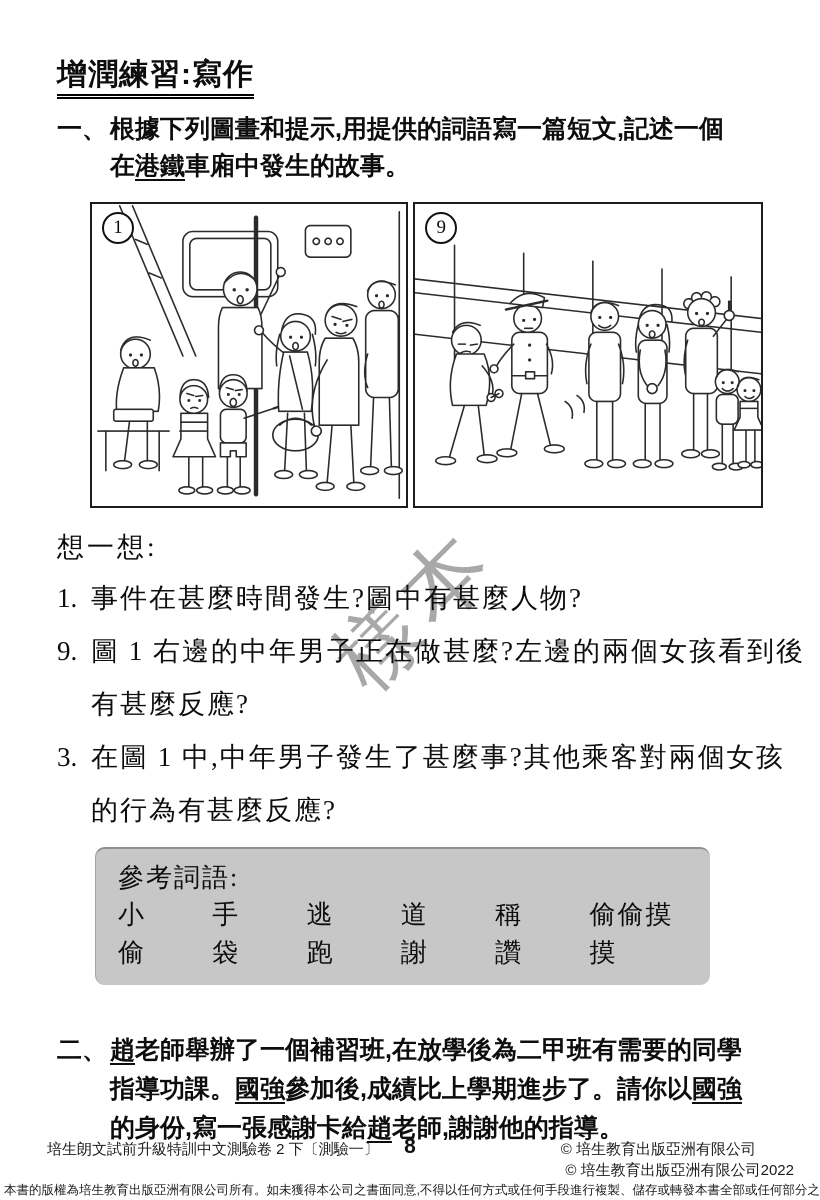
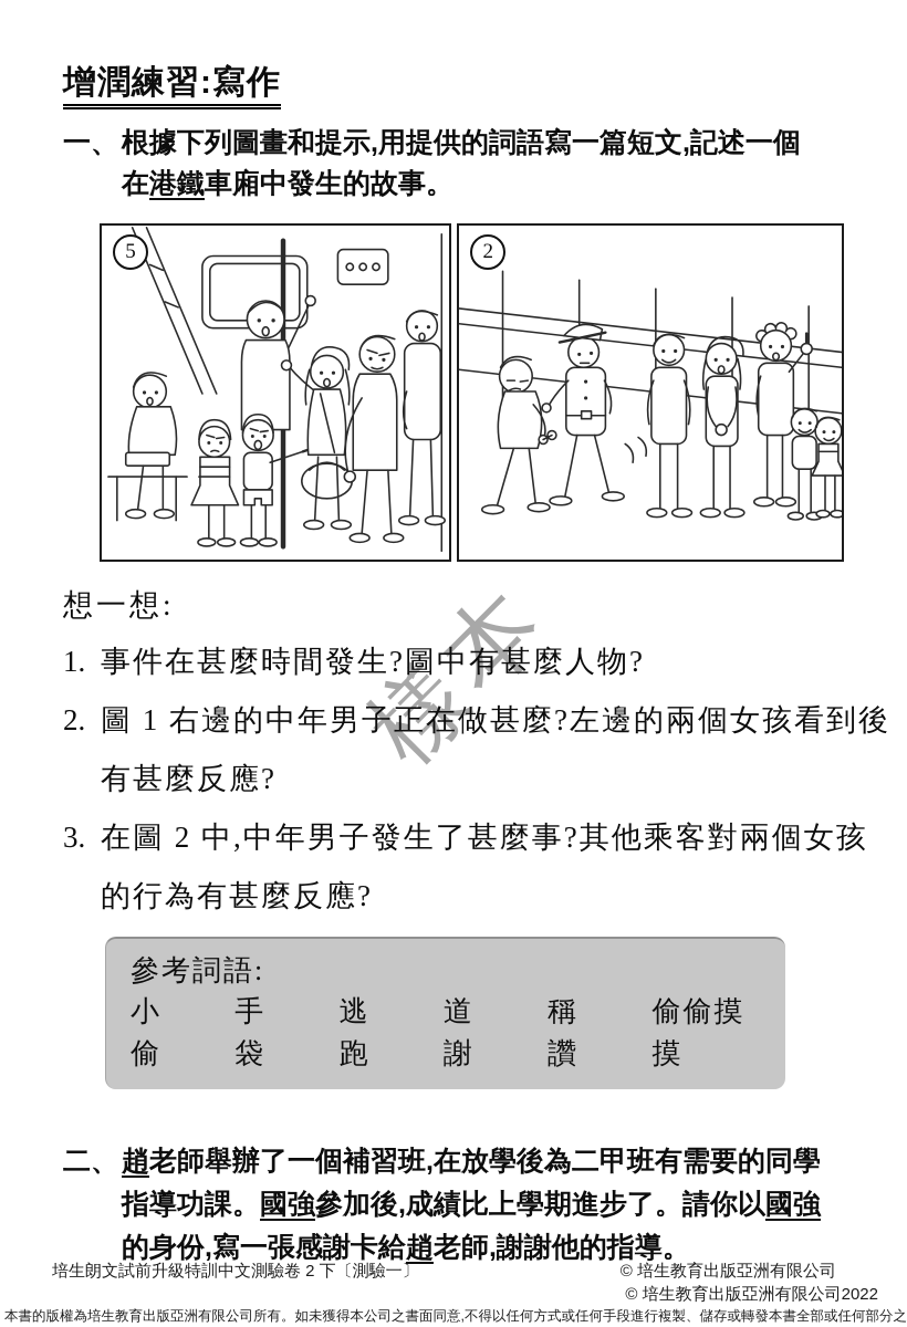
  增潤練習:寫作
  一、
  根據下列圖畫和提示,用提供的詞語寫一篇短文,記述一個
  在港鐵車廂中發生的故事。
- 1
+ 5
- 9
+ 2
  想一想:
  1.
  事件在甚麼時間發生?圖中有甚麼人物?
- 9.
+ 2.
  圖 1 右邊的中年男子正在做甚麼?左邊的兩個女孩看到後
  有甚麼反應?
  3.
- 在圖 1 中,中年男子發生了甚麼事?其他乘客對兩個女孩
+ 在圖 2 中,中年男子發生了甚麼事?其他乘客對兩個女孩
  的行為有甚麼反應?
  參考詞語:
  小偷
  手袋
  逃跑
  道謝
  稱讚
  偷偷摸摸
  二、
  趙老師舉辦了一個補習班,在放學後為二甲班有需要的同學
  指導功課。國強參加後,成績比上學期進步了。請你以國強
  的身份,寫一張感謝卡給趙老師,謝謝他的指導。
  培生朗文試前升級特訓中文測驗卷 2 下〔測驗一〕
- 8
  © 培生教育出版亞洲有限公司
  © 培生教育出版亞洲有限公司2022
  本書的版權為培生教育出版亞洲有限公司所有。如未獲得本公司之書面同意,不得以任何方式或任何手段進行複製、儲存或轉發本書全部或任何部分之
